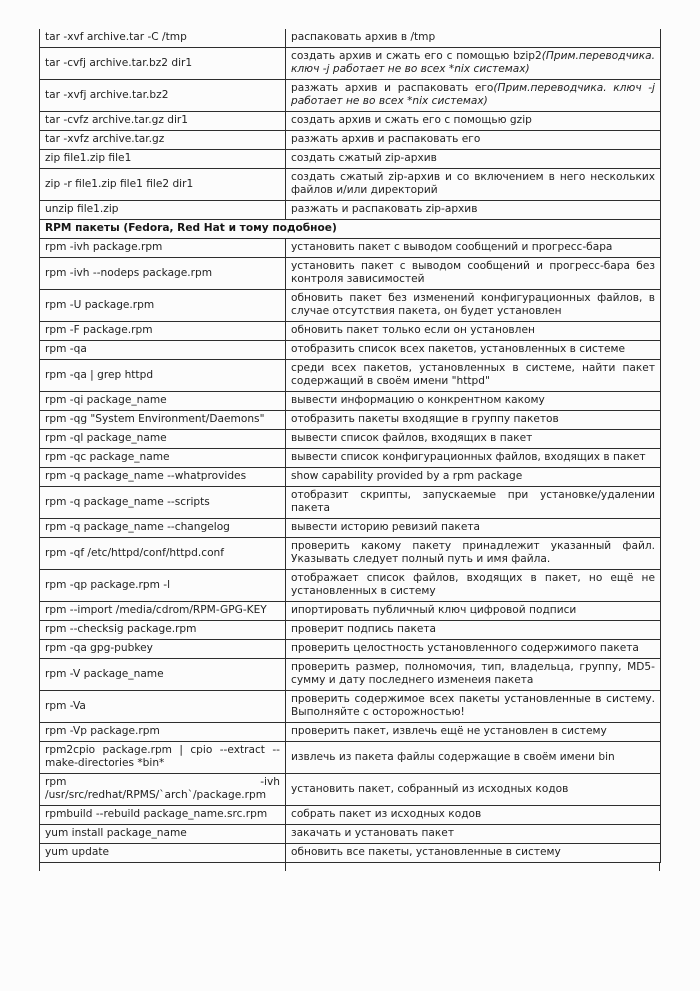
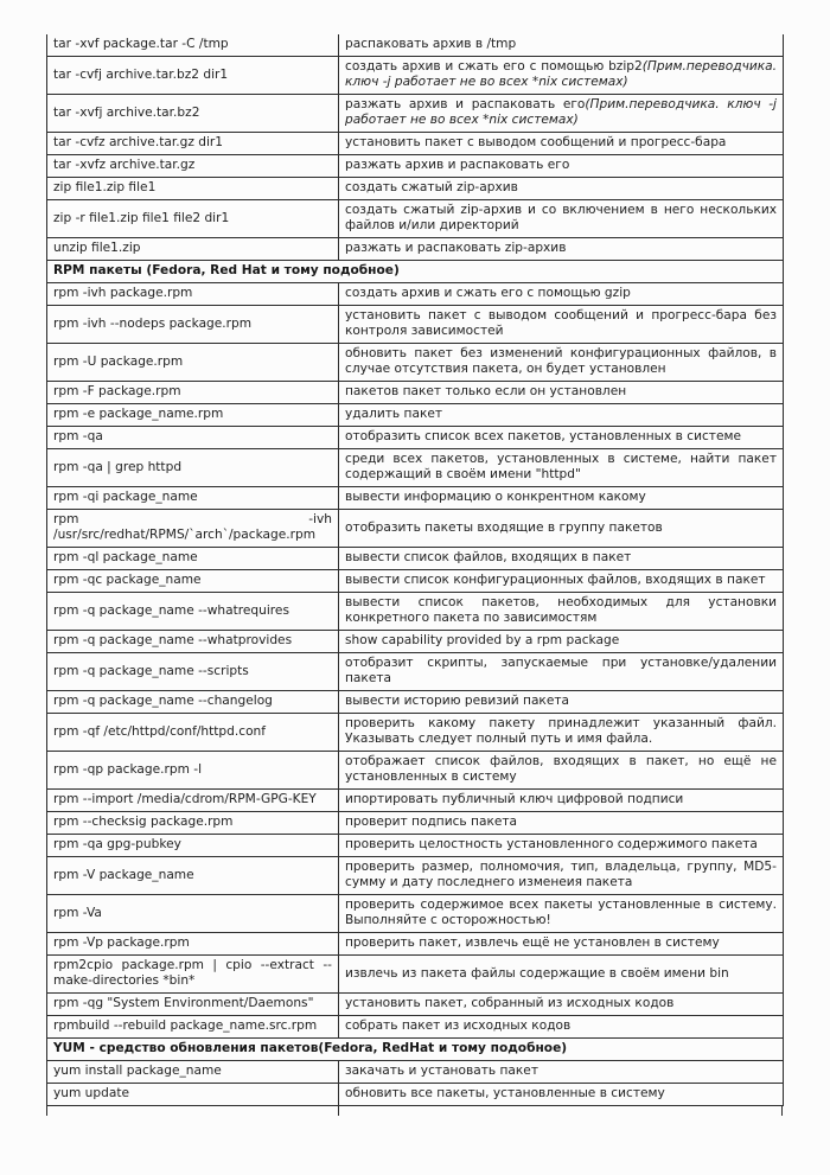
- tar -xvf archive.tar -C /tmp	распаковать архив в /tmp
+ tar -xvf package.tar -C /tmp	распаковать архив в /tmp
  tar -cvfj archive.tar.bz2 dir1	создать архив и сжать его с помощью bzip2(Прим.переводчика. ключ -j работает не во всех *nix системах)
  tar -xvfj archive.tar.bz2	разжать архив и распаковать его(Прим.переводчика. ключ -j работает не во всех *nix системах)
- tar -cvfz archive.tar.gz dir1	создать архив и сжать его с помощью gzip
+ tar -cvfz archive.tar.gz dir1	установить пакет с выводом сообщений и прогресс-бара
  tar -xvfz archive.tar.gz	разжать архив и распаковать его
  zip file1.zip file1	создать сжатый zip-архив
  zip -r file1.zip file1 file2 dir1	создать сжатый zip-архив и со включением в него нескольких файлов и/или директорий
  unzip file1.zip	разжать и распаковать zip-архив
  RPM пакеты (Fedora, Red Hat и тому подобное)
- rpm -ivh package.rpm	установить пакет с выводом сообщений и прогресс-бара
+ rpm -ivh package.rpm	создать архив и сжать его с помощью gzip
  rpm -ivh --nodeps package.rpm	установить пакет с выводом сообщений и прогресс-бара без контроля зависимостей
  rpm -U package.rpm	обновить пакет без изменений конфигурационных файлов, в случае отсутствия пакета, он будет установлен
- rpm -F package.rpm	обновить пакет только если он установлен
+ rpm -F package.rpm	пакетов пакет только если он установлен
+ rpm -e package_name.rpm	удалить пакет
  rpm -qa	отобразить список всех пакетов, установленных в системе
  rpm -qa | grep httpd	среди всех пакетов, установленных в системе, найти пакет содержащий в своём имени "httpd"
  rpm -qi package_name	вывести информацию о конкрентном какому
- rpm -qg "System Environment/Daemons"	отобразить пакеты входящие в группу пакетов
+ rpm -ivh /usr/src/redhat/RPMS/`arch`/package.rpm	отобразить пакеты входящие в группу пакетов
  rpm -ql package_name	вывести список файлов, входящих в пакет
  rpm -qc package_name	вывести список конфигурационных файлов, входящих в пакет
+ rpm -q package_name --whatrequires	вывести список пакетов, необходимых для установки конкретного пакета по зависимостям
  rpm -q package_name --whatprovides	show capability provided by a rpm package
  rpm -q package_name --scripts	отобразит скрипты, запускаемые при установке/удалении пакета
  rpm -q package_name --changelog	вывести историю ревизий пакета
  rpm -qf /etc/httpd/conf/httpd.conf	проверить какому пакету принадлежит указанный файл. Указывать следует полный путь и имя файла.
  rpm -qp package.rpm -l	отображает список файлов, входящих в пакет, но ещё не установленных в систему
  rpm --import /media/cdrom/RPM-GPG-KEY	ипортировать публичный ключ цифровой подписи
  rpm --checksig package.rpm	проверит подпись пакета
  rpm -qa gpg-pubkey	проверить целостность установленного содержимого пакета
  rpm -V package_name	проверить размер, полномочия, тип, владельца, группу, MD5-сумму и дату последнего изменеия пакета
  rpm -Va	проверить содержимое всех пакеты установленные в систему. Выполняйте с осторожностью!
  rpm -Vp package.rpm	проверить пакет, извлечь ещё не установлен в систему
  rpm2cpio package.rpm | cpio --extract --make-directories *bin*	извлечь из пакета файлы содержащие в своём имени bin
- rpm -ivh /usr/src/redhat/RPMS/`arch`/package.rpm	установить пакет, собранный из исходных кодов
+ rpm -qg "System Environment/Daemons"	установить пакет, собранный из исходных кодов
  rpmbuild --rebuild package_name.src.rpm	собрать пакет из исходных кодов
+ YUM - средство обновления пакетов(Fedora, RedHat и тому подобное)
  yum install package_name	закачать и установать пакет
  yum update	обновить все пакеты, установленные в систему
